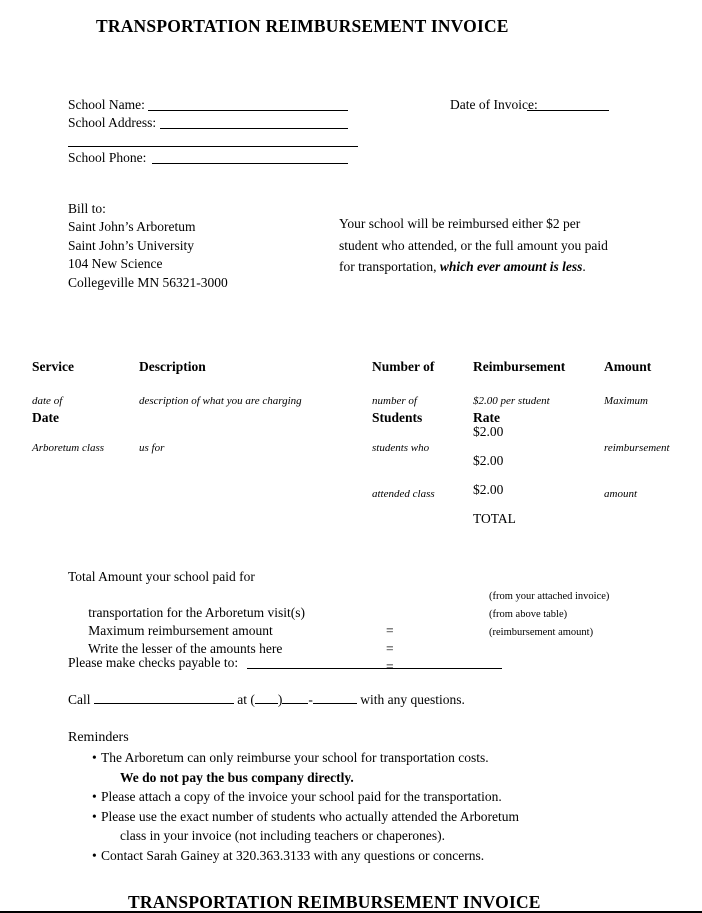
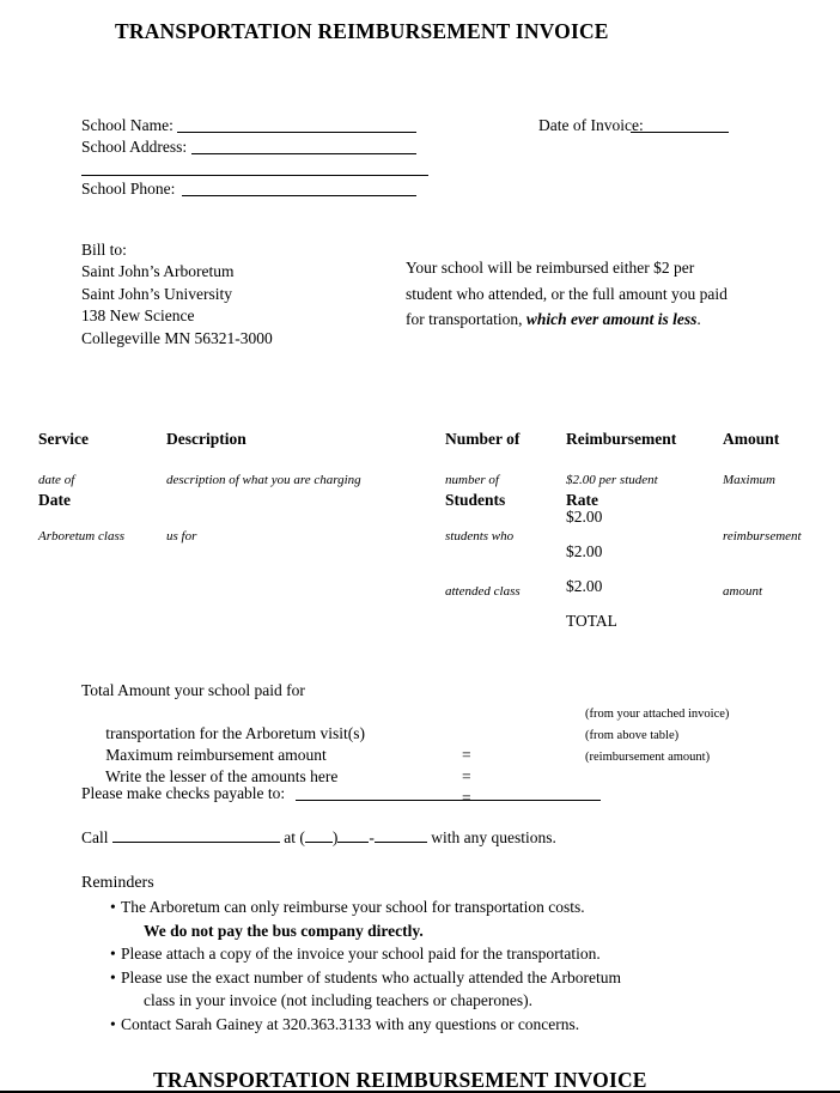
  TRANSPORTATION REIMBURSEMENT INVOICE
  School Name:
  School Address:
  School Phone:
  Date of Invoice:
  Bill to:
  Saint John’s Arboretum
  Saint John’s University
- 104 New Science
+ 138 New Science
  Collegeville MN 56321-3000
  Your school will be reimbursed either $2 per
  student who attended, or the full amount you paid
  for transportation, which ever amount is less.
  Service
  Date
  date of
  Arboretum class
  Description
  description of what you are charging
  us for
  Number of
  Students
  number of
  students who
  attended class
  Reimbursement
  Rate
  $2.00 per student
  Amount
  Maximum
  reimbursement
  amount
  $2.00
  $2.00
  $2.00
  TOTAL
  Total Amount your school paid for
  transportation for the Arboretum visit(s)
  =
  (from your attached invoice)
  Maximum reimbursement amount
  =
  (from above table)
  Write the lesser of the amounts here
  =
  (reimbursement amount)
  Please make checks payable to:
  Call at ( ) - with any questions.
  Reminders
  •
  The Arboretum can only reimburse your school for transportation costs.
  We do not pay the bus company directly.
  •
  Please attach a copy of the invoice your school paid for the transportation.
  •
  Please use the exact number of students who actually attended the Arboretum
  class in your invoice (not including teachers or chaperones).
  •
  Contact Sarah Gainey at 320.363.3133 with any questions or concerns.
  TRANSPORTATION REIMBURSEMENT INVOICE
